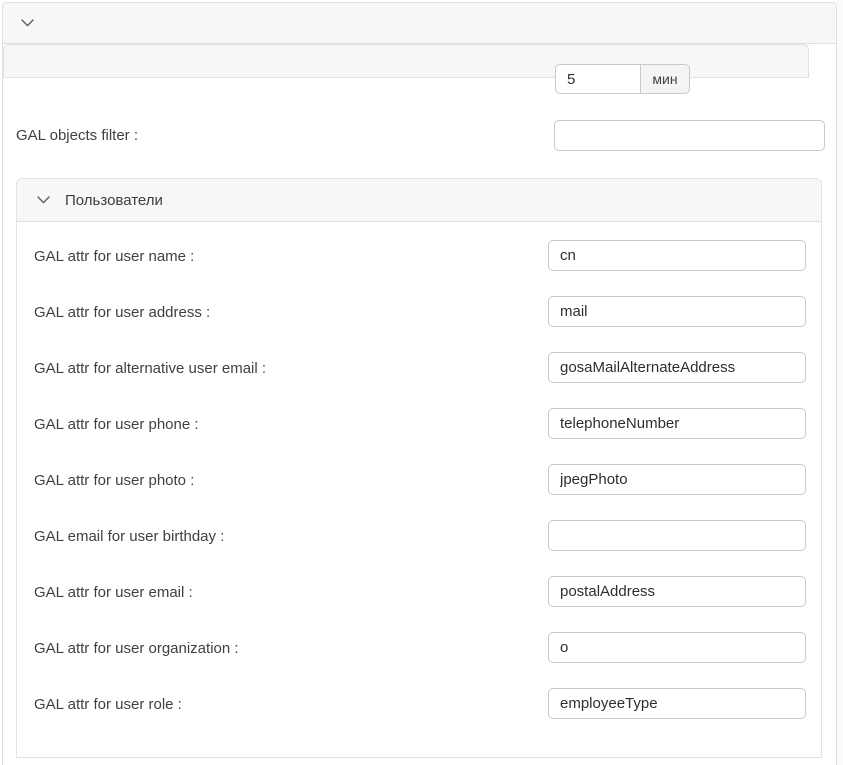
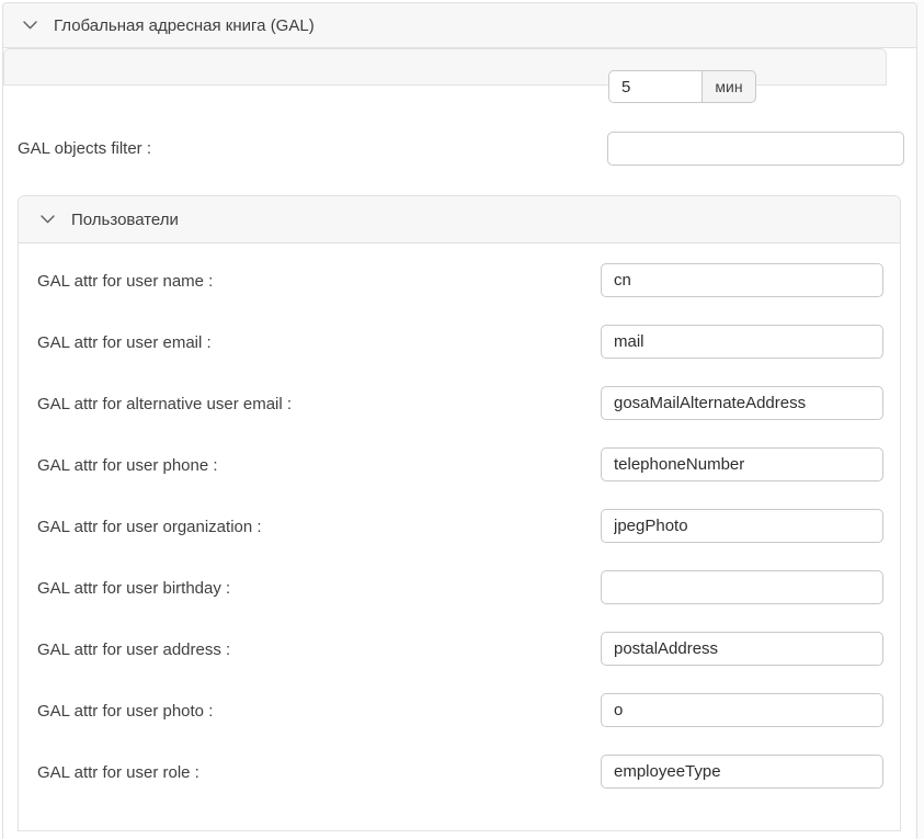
+ Глобальная адресная книга (GAL)
  5
  мин
  GAL objects filter :
  Пользователи
  GAL attr for user name :
  cn
- GAL attr for user address :
+ GAL attr for user email :
  mail
  GAL attr for alternative user email :
  gosaMailAlternateAddress
  GAL attr for user phone :
  telephoneNumber
- GAL attr for user photo :
+ GAL attr for user organization :
  jpegPhoto
- GAL email for user birthday :
+ GAL attr for user birthday :
- GAL attr for user email :
+ GAL attr for user address :
  postalAddress
- GAL attr for user organization :
+ GAL attr for user photo :
  o
  GAL attr for user role :
  employeeType
